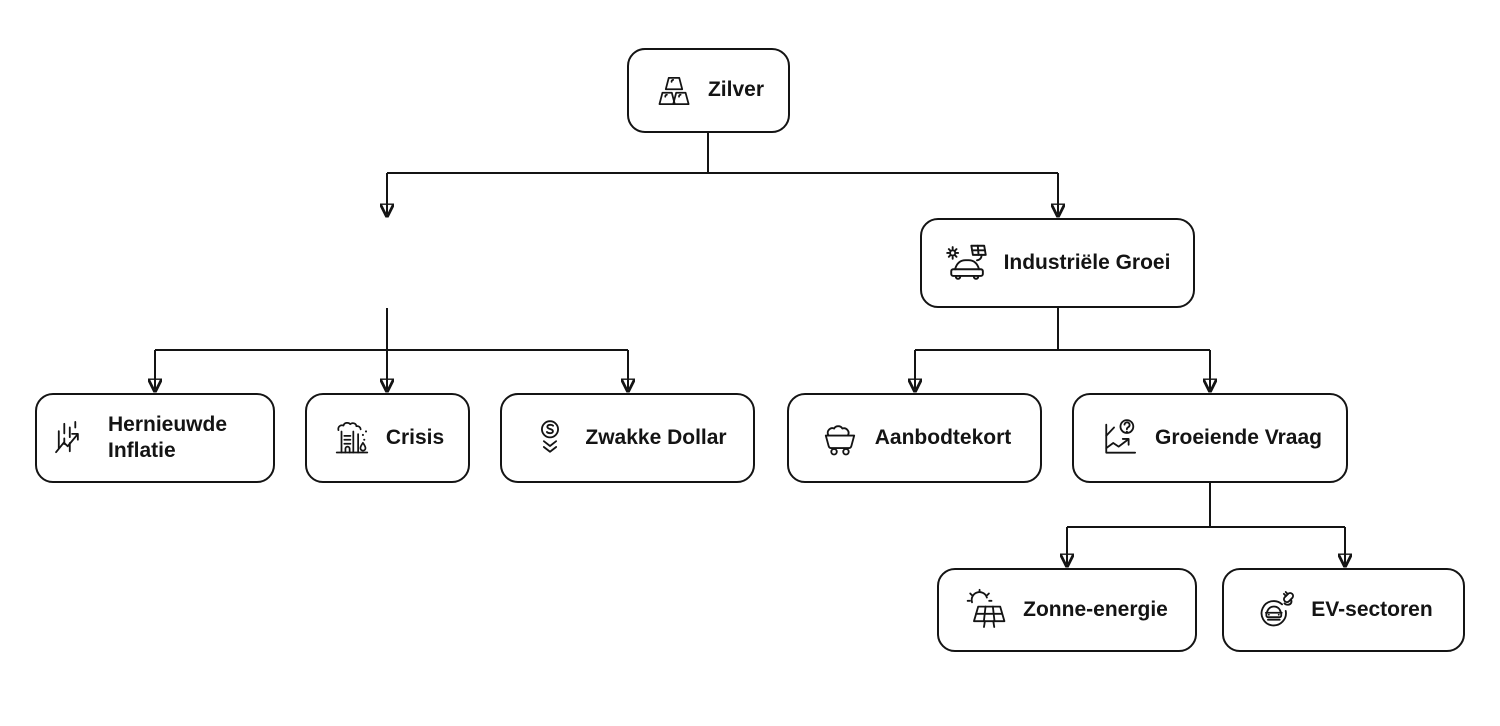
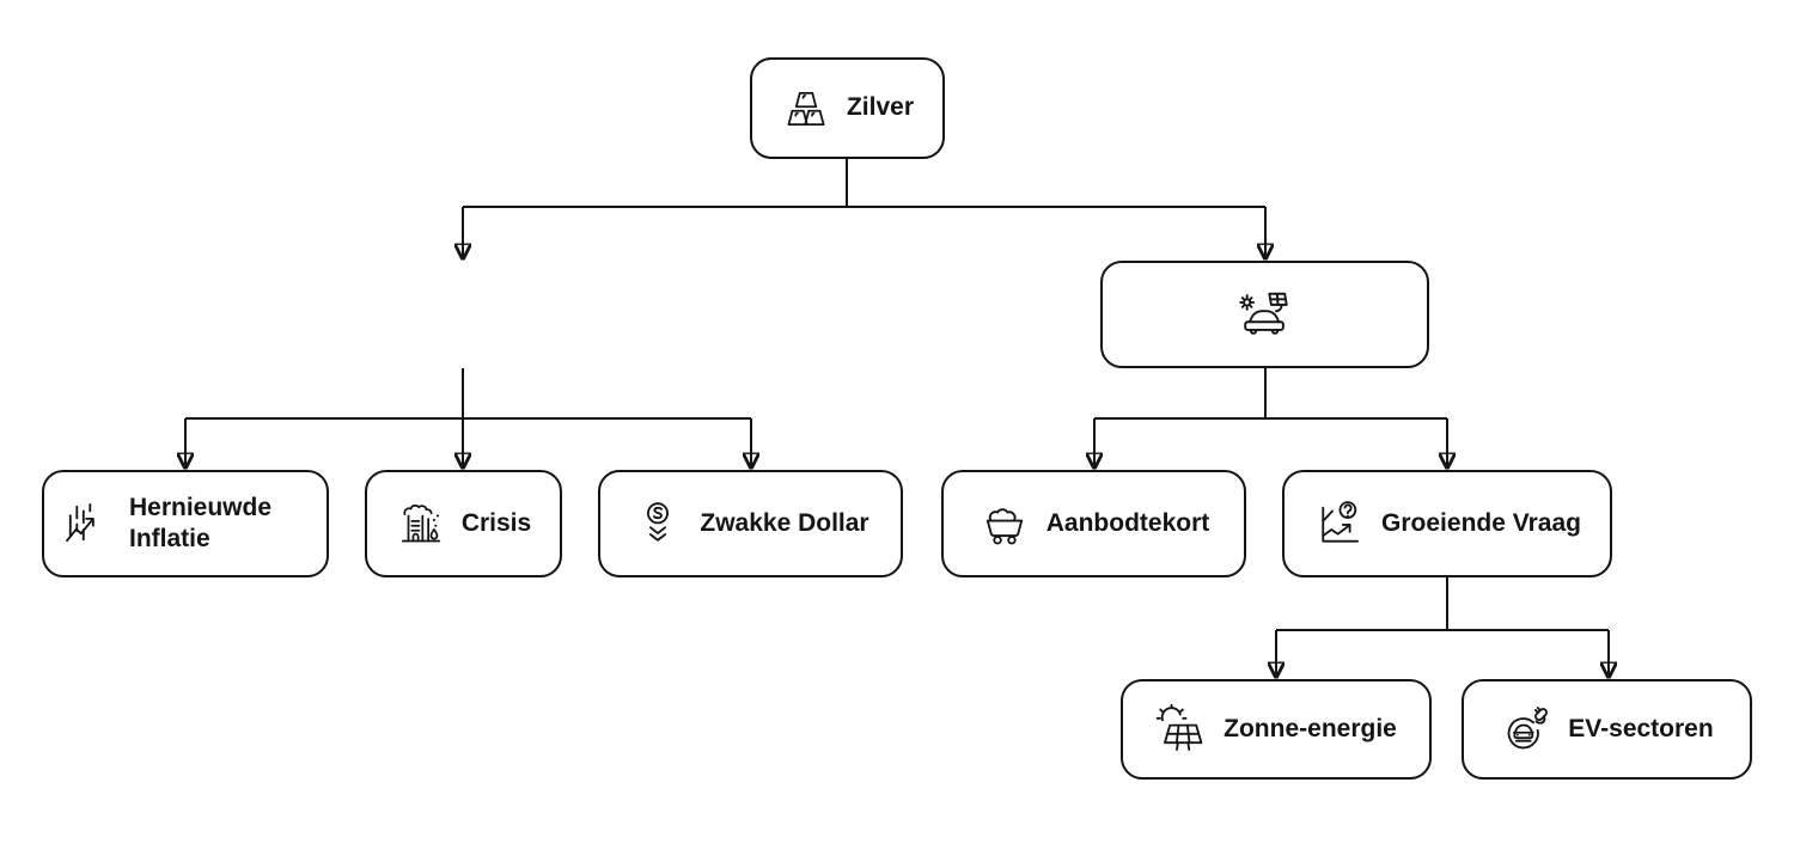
  Zilver
- Industriële Groei
  Hernieuwde Inflatie
  Crisis
  Zwakke Dollar
  Aanbodtekort
  Groeiende Vraag
  Zonne-energie
  EV-sectoren
